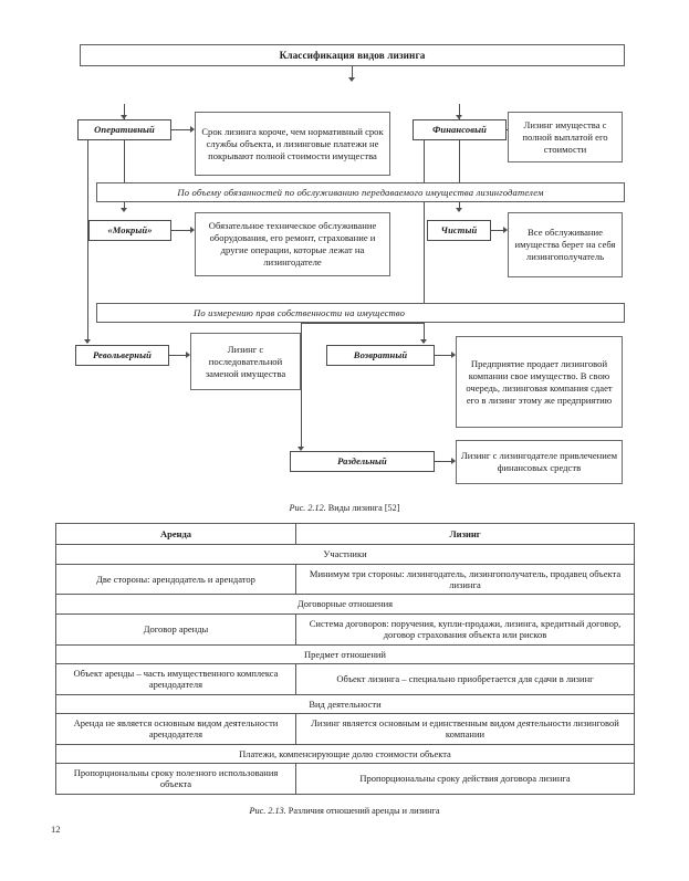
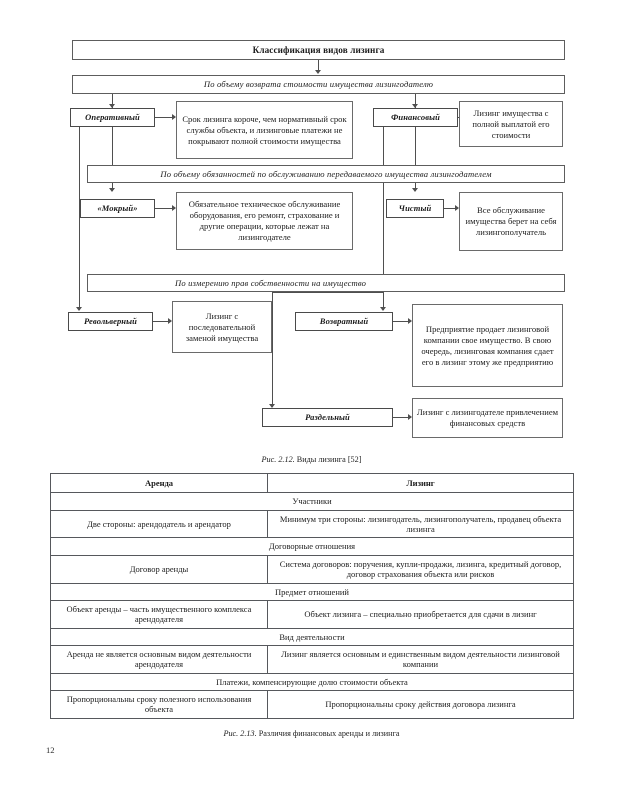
  Классификация видов лизинга
+ По объему возврата стоимости имущества лизингодателю
  Оперативный
  Срок лизинга короче, чем нормативный срок службы объекта, и лизинговые платежи не покрывают полной стоимости имущества
  Финансовый
  Лизинг имущества с полной выплатой его стоимости
  По объему обязанностей по обслуживанию передаваемого имущества лизингодателем
  «Мокрый»
  Обязательное техническое обслуживание оборудования, его ремонт, страхование и другие операции, которые лежат на лизингодателе
  Чистый
  Все обслуживание имущества берет на себя лизингополучатель
  По измерению прав собственности на имущество
  Револьверный
  Лизинг с последовательной заменой имущества
  Возвратный
  Предприятие продает лизинговой компании свое имущество. В свою очередь, лизинговая компания сдает его в лизинг этому же предприятию
  Раздельный
  Лизинг с лизингодателе привлечением финансовых средств
  Рис. 2.12. Виды лизинга [52]
  Аренда	Лизинг
  Участники
  Две стороны: арендодатель и арендатор	Минимум три стороны: лизингодатель, лизингополучатель, продавец объекта лизинга
  Договорные отношения
  Договор аренды	Система договоров: поручения, купли-продажи, лизинга, кредитный договор, договор страхования объекта или рисков
  Предмет отношений
  Объект аренды – часть имущественного комплекса арендодателя	Объект лизинга – специально приобретается для сдачи в лизинг
  Вид деятельности
  Аренда не является основным видом деятельности арендодателя	Лизинг является основным и единственным видом деятельности лизинговой компании
  Платежи, компенсирующие долю стоимости объекта
  Пропорциональны сроку полезного использования объекта	Пропорциональны сроку действия договора лизинга
- Рис. 2.13. Различия отношений аренды и лизинга
+ Рис. 2.13. Различия финансовых аренды и лизинга
  12
